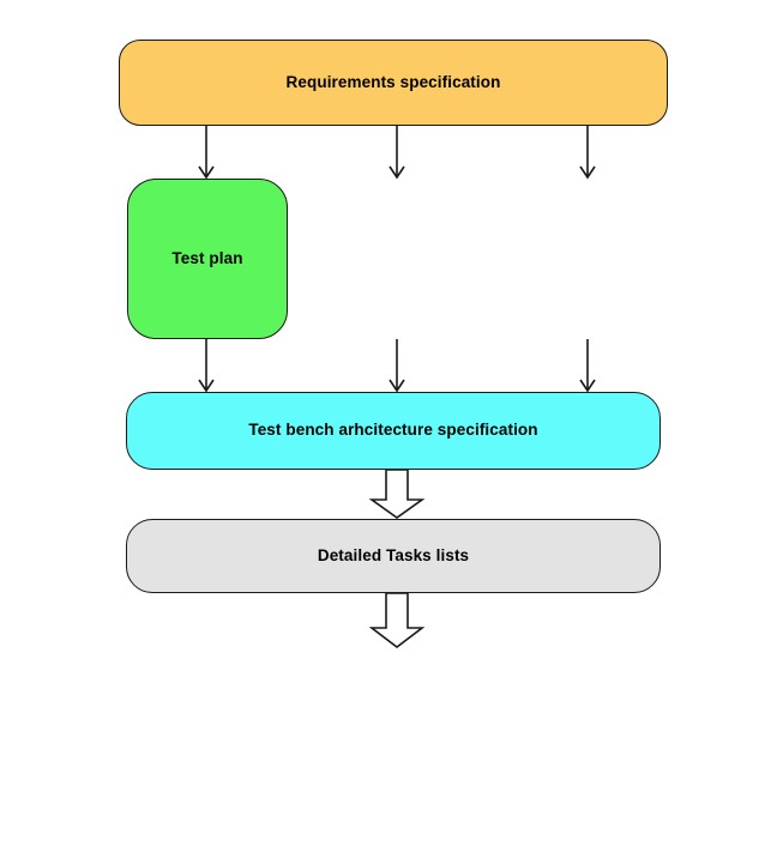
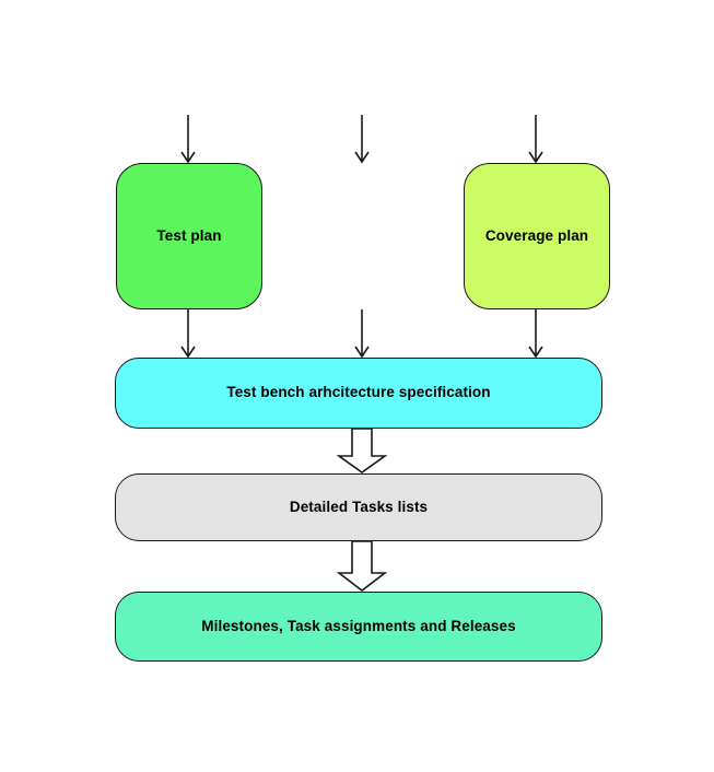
- Requirements specification
  Test plan
+ Coverage plan
  Test bench arhcitecture specification
  Detailed Tasks lists
+ Milestones, Task assignments and Releases
